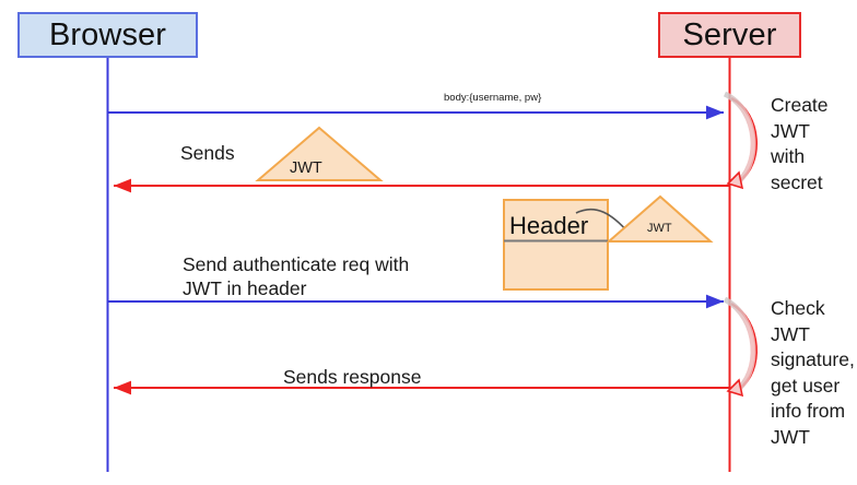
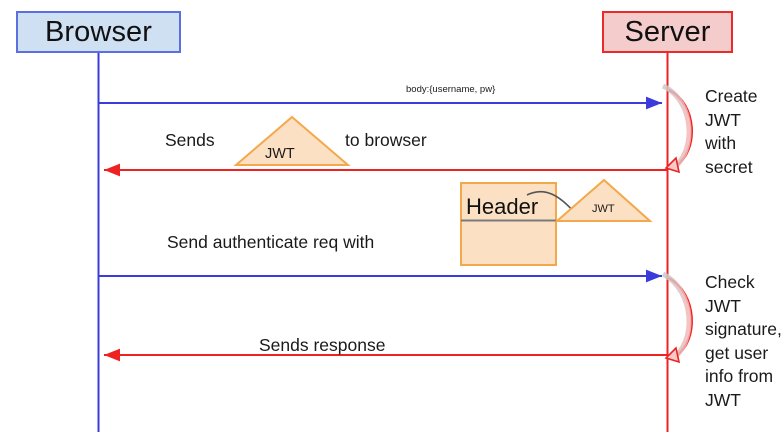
  Browser
  Server
  body:{username, pw}
  Sends
+ to browser
  Send authenticate req with
- JWT in header
  Sends response
  Create
  JWT
  with
  secret
  Check
  JWT
  signature,
  get user
  info from
  JWT
  JWT
  JWT
  Header
